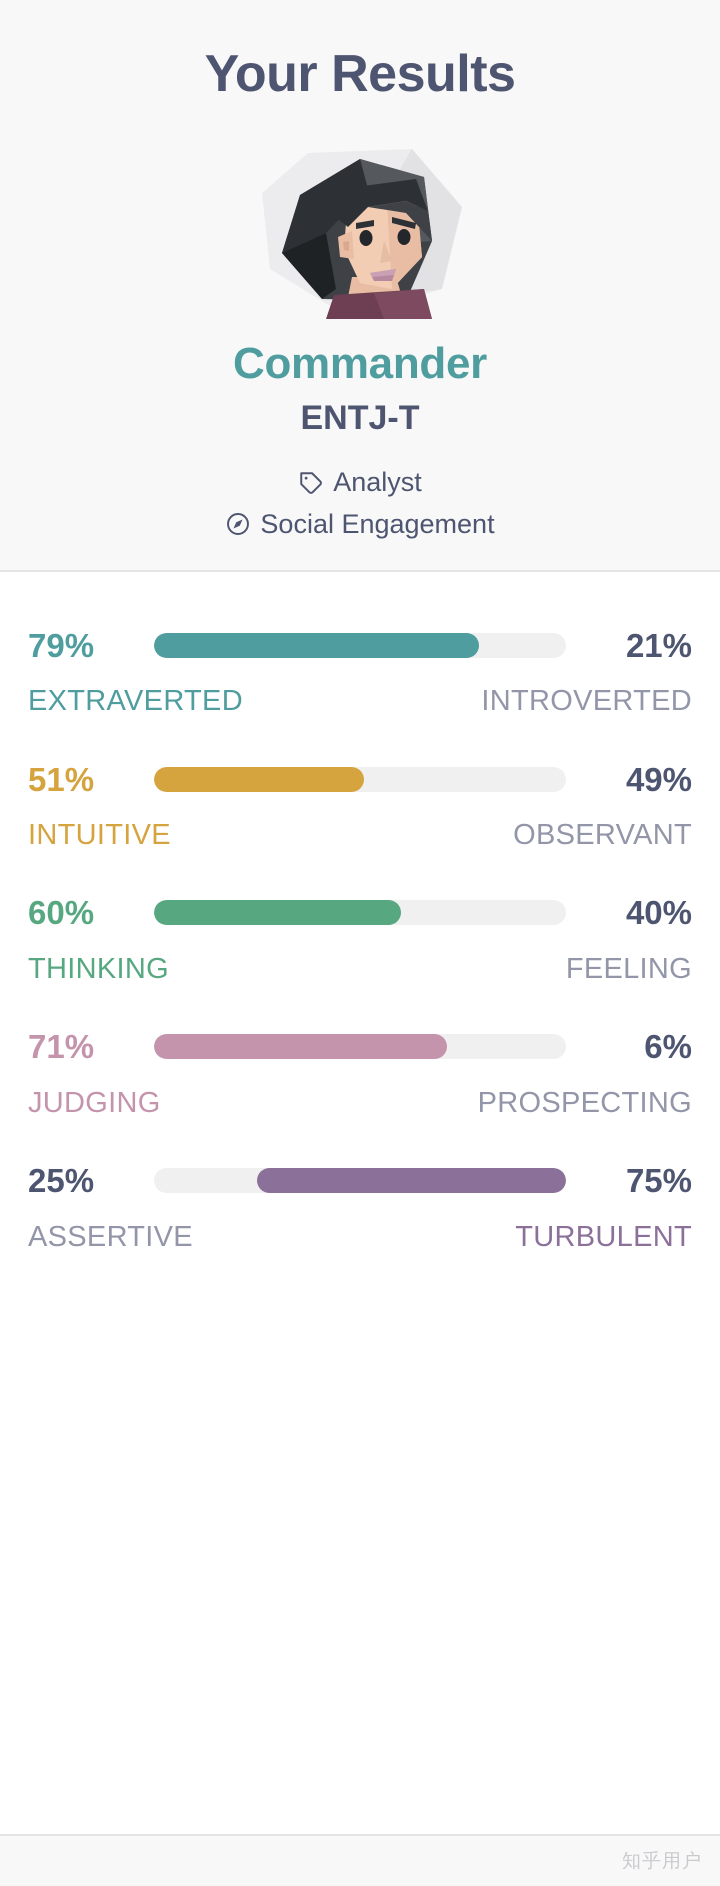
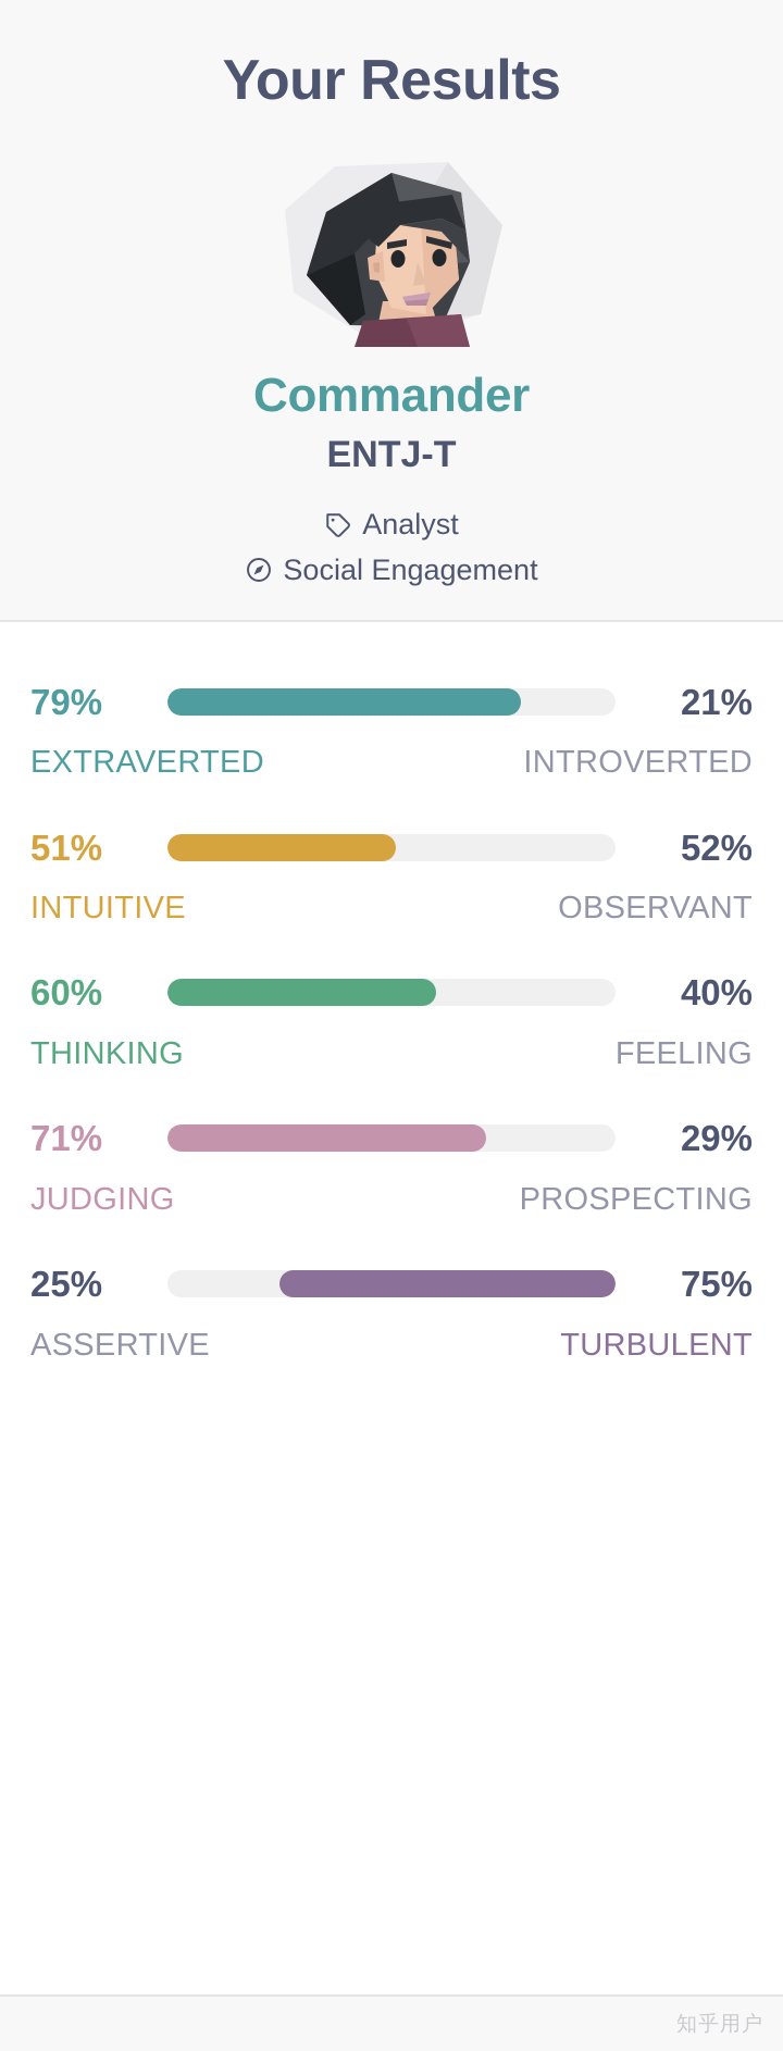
  Your Results
  Commander
  ENTJ-T
  Analyst
  Social Engagement
  79%
  21%
  EXTRAVERTED
  INTROVERTED
  51%
- 49%
+ 52%
  INTUITIVE
  OBSERVANT
  60%
  40%
  THINKING
  FEELING
  71%
- 6%
+ 29%
  JUDGING
  PROSPECTING
  25%
  75%
  ASSERTIVE
  TURBULENT
  知乎用户
